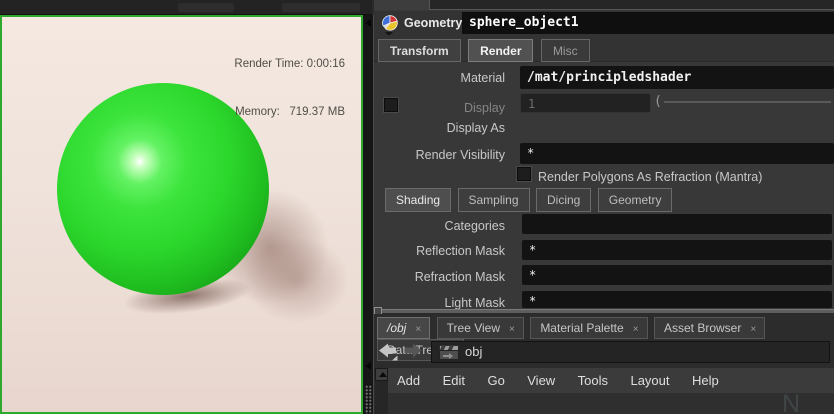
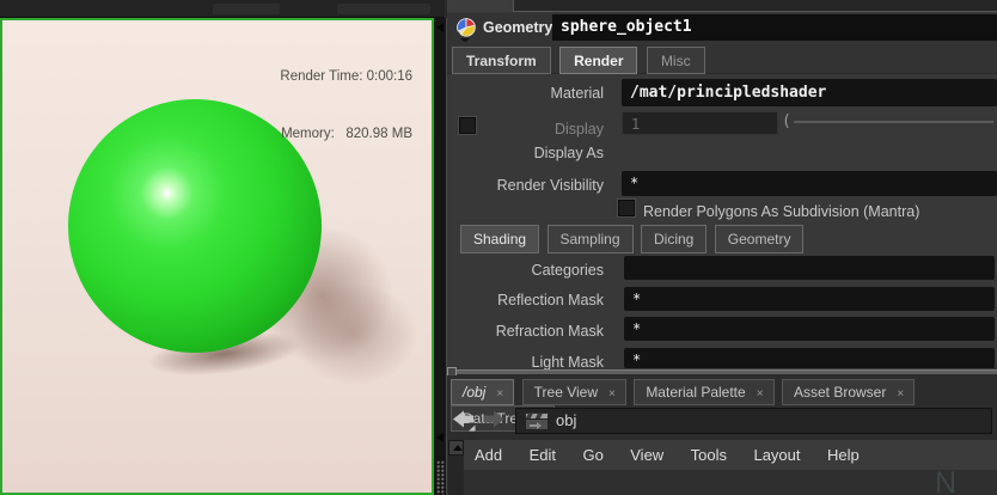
  Render Time: 0:00:16
- Memory: 719.37 MB
+ Memory: 820.98 MB
  Geometry
  sphere_object1
  Transform Render Misc
  Material
  /mat/principledshader
  Display
  1
  (
  Display As
  Render Visibility
  *
- Render Polygons As Refraction (Mantra)
+ Render Polygons As Subdivision (Mantra)
  Shading Sampling Dicing Geometry
  Categories
  Reflection Mask
  *
  Refraction Mask
  *
  Light Mask
  *
  /obj × Tree View × Material Palette × Asset Browser × atre
  obj
  Add Edit Go View Tools Layout Help
